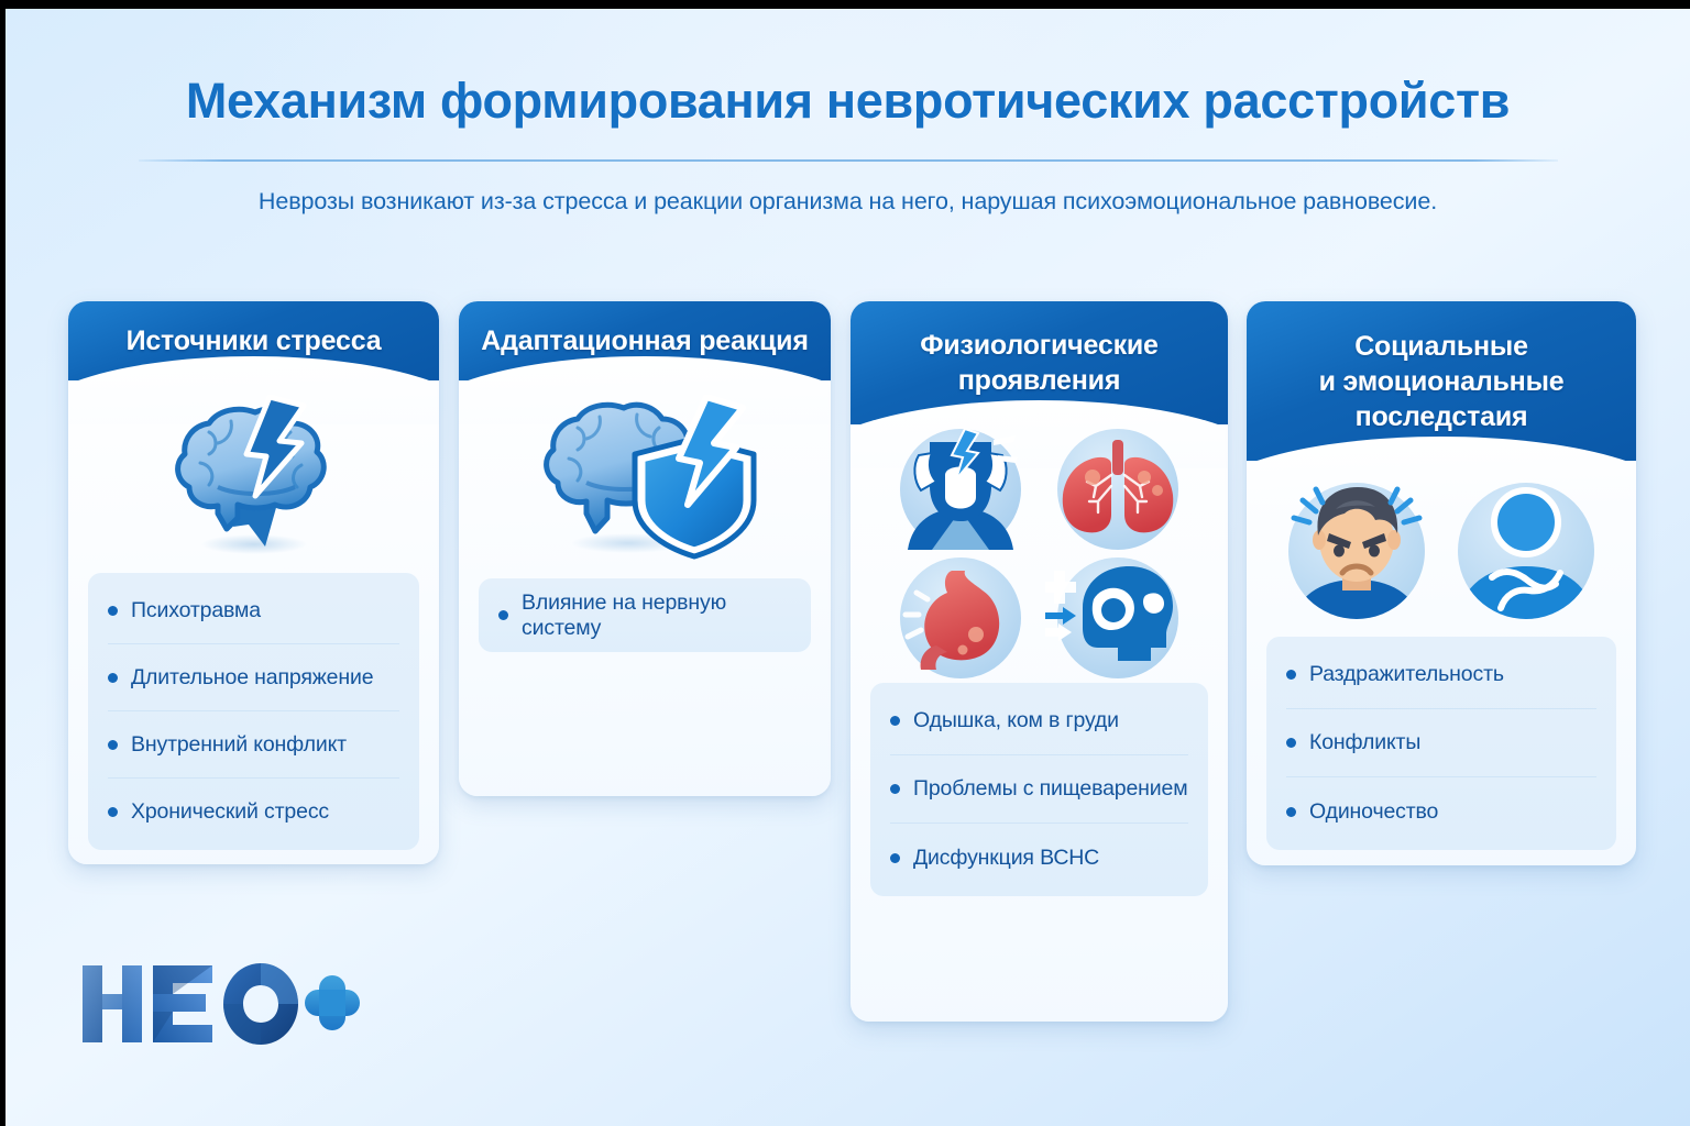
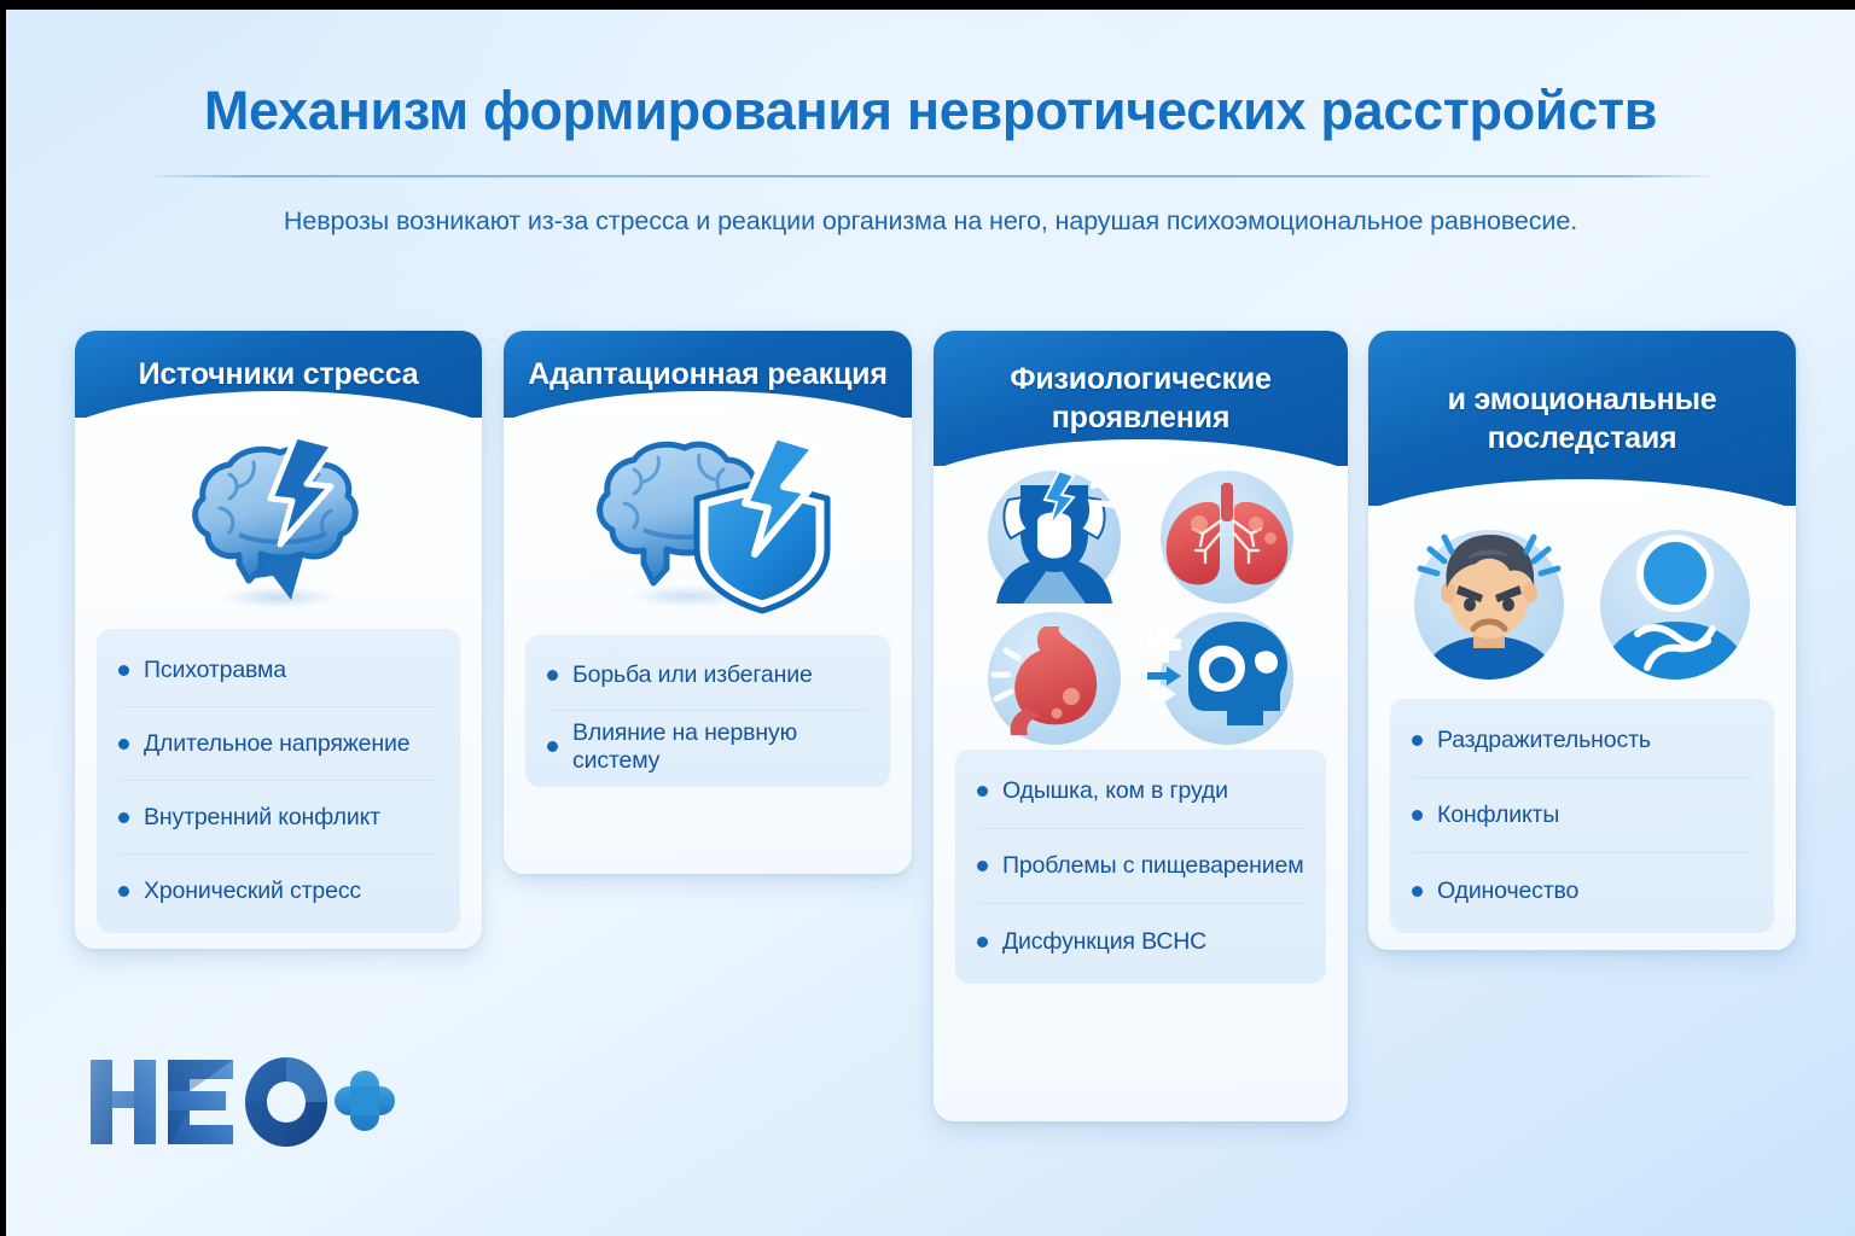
  Механизм формирования невротических расстройств
  Неврозы возникают из-за стресса и реакции организма на него, нарушая психоэмоциональное равновесие.
  Источники стресса
  Психотравма
  Длительное напряжение
  Внутренний конфликт
  Хронический стресс
  Адаптационная реакция
+ Борьба или избегание
  Влияние на нервную систему
  Физиологические
  проявления
  Одышка, ком в груди
  Проблемы с пищеварением
  Дисфункция ВСНС
- Социальные
  и эмоциональные
  последстаия
  Раздражительность
  Конфликты
  Одиночество
